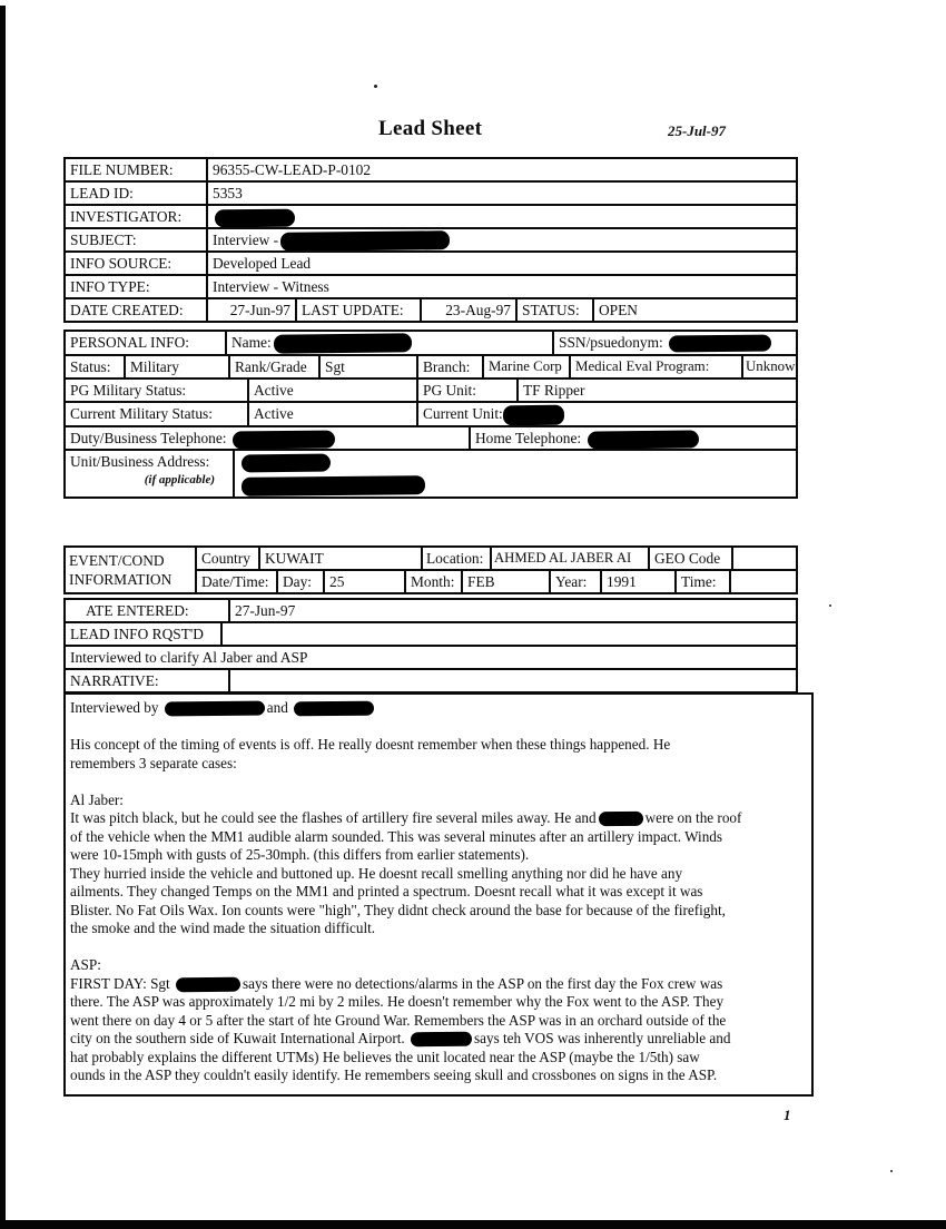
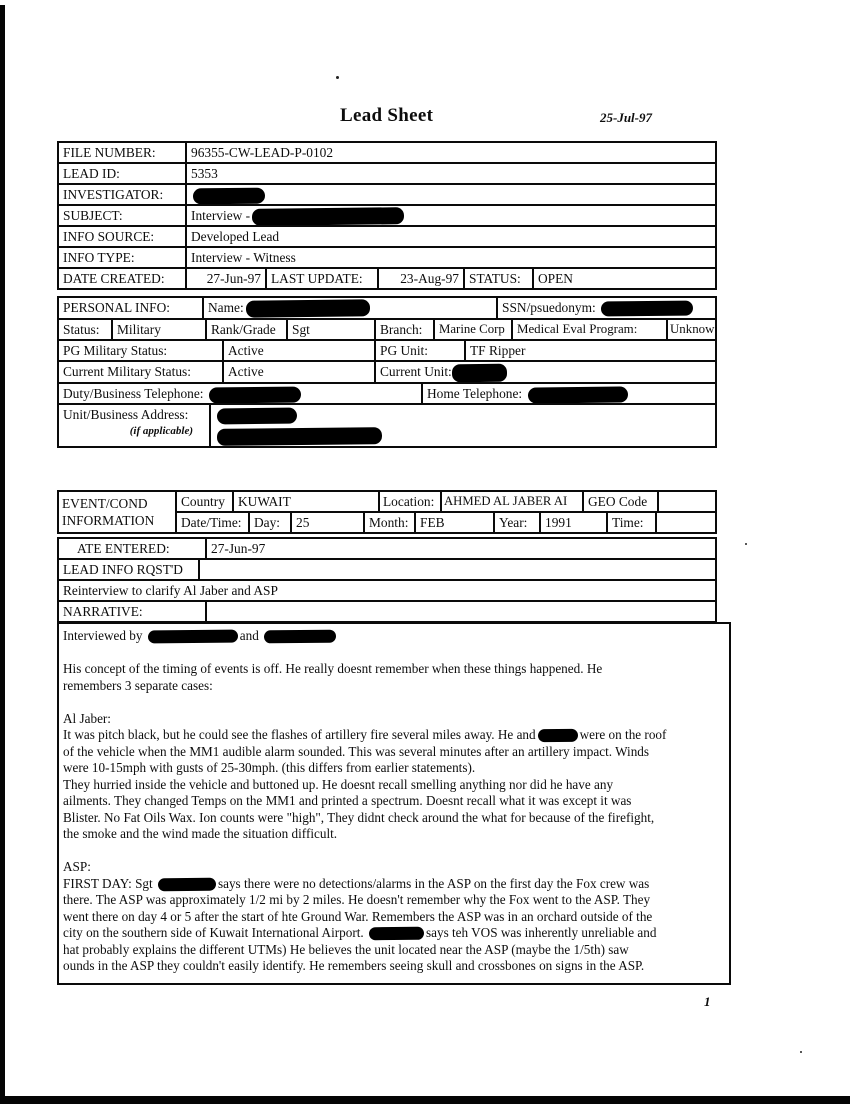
  Lead Sheet
  25-Jul-97
  FILE NUMBER:
  96355-CW-LEAD-P-0102
  LEAD ID:
  5353
  INVESTIGATOR:
  SUBJECT:
  Interview -
  INFO SOURCE:
  Developed Lead
  INFO TYPE:
  Interview - Witness
  DATE CREATED:
  27-Jun-97
  LAST UPDATE:
  23-Aug-97
  STATUS:
  OPEN
  PERSONAL INFO:
  Name:
  SSN/psuedonym:
  Status:
  Military
  Rank/Grade
  Sgt
  Branch:
  Marine Corp
  Medical Eval Program:
  Unknow
  PG Military Status:
  Active
  PG Unit:
  TF Ripper
  Current Military Status:
  Active
  Current Unit:
  Duty/Business Telephone:
  Home Telephone:
  Unit/Business Address:
  (if applicable)
  EVENT/COND
  INFORMATION
  Country
  KUWAIT
  Location:
  AHMED AL JABER AI
  GEO Code
  Date/Time:
  Day:
  25
  Month:
  FEB
  Year:
  1991
  Time:
  ATE ENTERED:
  27-Jun-97
  LEAD INFO RQST'D
- Interviewed to clarify Al Jaber and ASP
+ Reinterview to clarify Al Jaber and ASP
  NARRATIVE:
  Interviewed by and
  His concept of the timing of events is off. He really doesnt remember when these things happened. He
  remembers 3 separate cases:
  Al Jaber:
  It was pitch black, but he could see the flashes of artillery fire several miles away. He and were on the roof
  of the vehicle when the MM1 audible alarm sounded. This was several minutes after an artillery impact. Winds
  were 10-15mph with gusts of 25-30mph. (this differs from earlier statements).
  They hurried inside the vehicle and buttoned up. He doesnt recall smelling anything nor did he have any
  ailments. They changed Temps on the MM1 and printed a spectrum. Doesnt recall what it was except it was
- Blister. No Fat Oils Wax. Ion counts were "high", They didnt check around the base for because of the firefight,
+ Blister. No Fat Oils Wax. Ion counts were "high", They didnt check around the what for because of the firefight,
  the smoke and the wind made the situation difficult.
  ASP:
  FIRST DAY: Sgt says there were no detections/alarms in the ASP on the first day the Fox crew was
  there. The ASP was approximately 1/2 mi by 2 miles. He doesn't remember why the Fox went to the ASP. They
  went there on day 4 or 5 after the start of hte Ground War. Remembers the ASP was in an orchard outside of the
  city on the southern side of Kuwait International Airport. says teh VOS was inherently unreliable and
  hat probably explains the different UTMs) He believes the unit located near the ASP (maybe the 1/5th) saw
  ounds in the ASP they couldn't easily identify. He remembers seeing skull and crossbones on signs in the ASP.
  1
